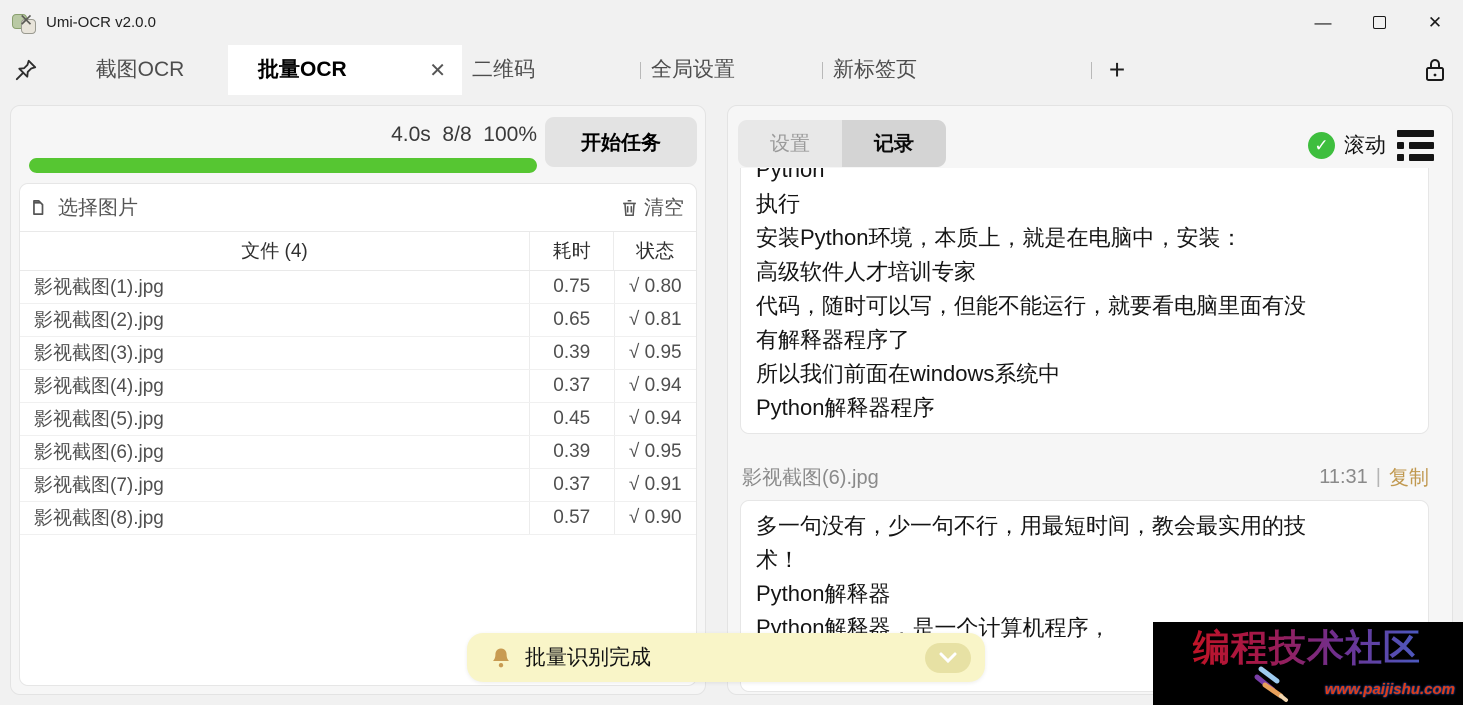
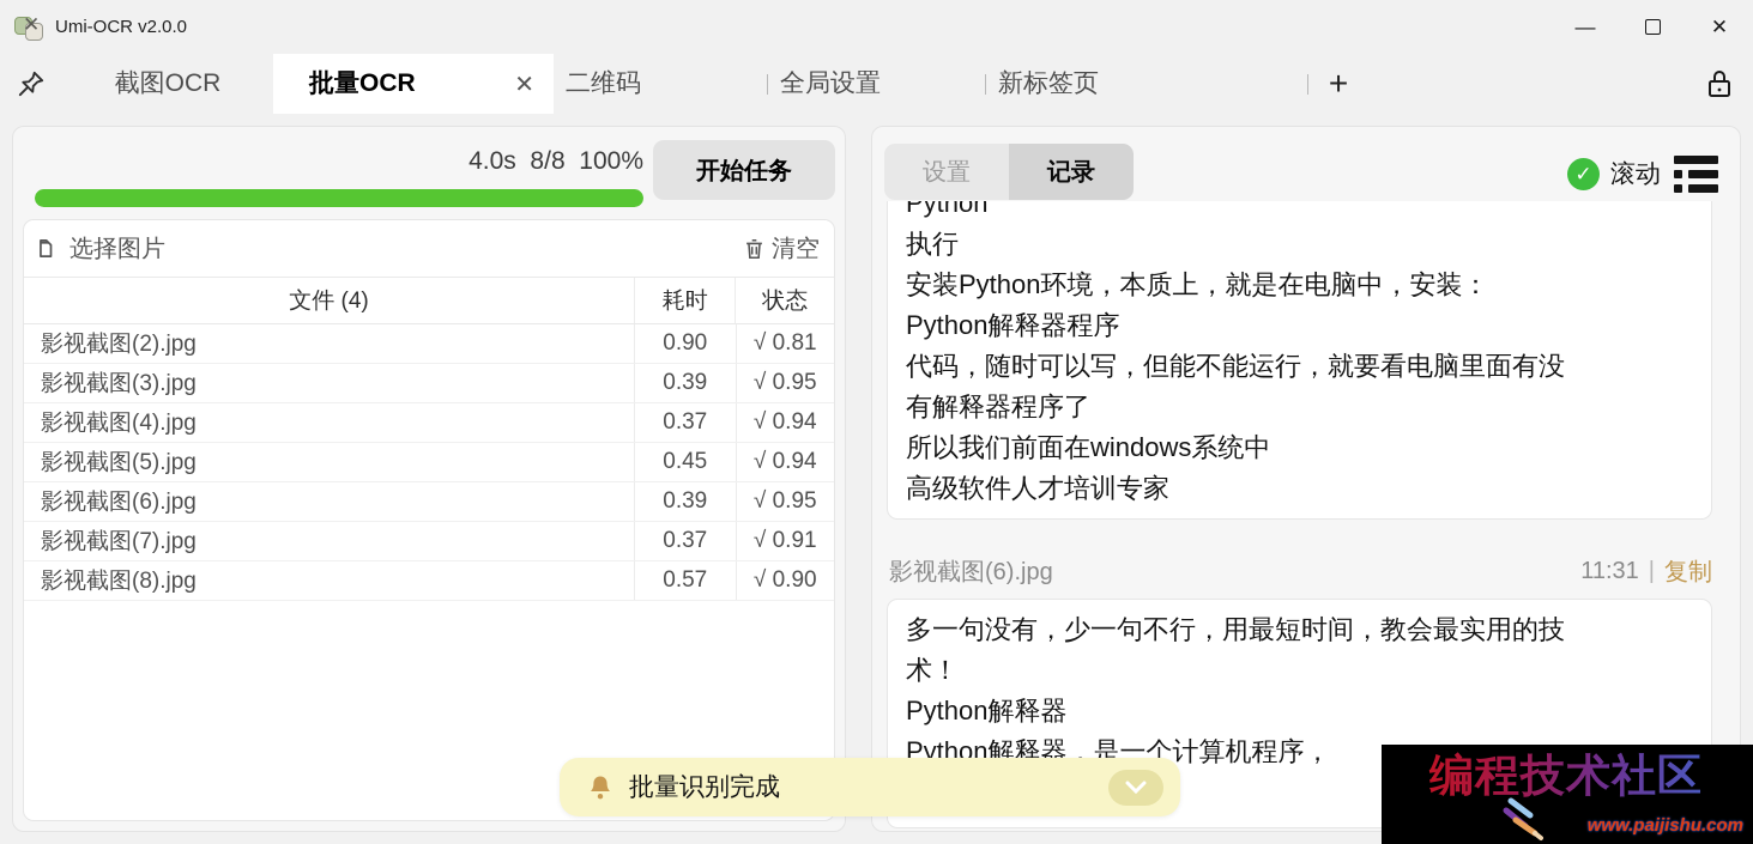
  ✕
  Umi-OCR v2.0.0
  —
  ✕
  截图OCR
  批量OCR
  ✕
  二维码
  全局设置
  新标签页
  +
  4.0s 8/8 100%
  开始任务
  选择图片
  清空
  文件 (4)
  耗时
  状态
- 影视截图(1).jpg
- 0.75
- √ 0.80
  影视截图(2).jpg
- 0.65
+ 0.90
  √ 0.81
  影视截图(3).jpg
  0.39
  √ 0.95
  影视截图(4).jpg
  0.37
  √ 0.94
  影视截图(5).jpg
  0.45
  √ 0.94
  影视截图(6).jpg
  0.39
  √ 0.95
  影视截图(7).jpg
  0.37
  √ 0.91
  影视截图(8).jpg
  0.57
  √ 0.90
  设置
  记录
  ✓
  滚动
  Python
  执行
  安装Python环境，本质上，就是在电脑中，安装：
- 高级软件人才培训专家
+ Python解释器程序
  代码，随时可以写，但能不能运行，就要看电脑里面有没
  有解释器程序了
  所以我们前面在windows系统中
- Python解释器程序
+ 高级软件人才培训专家
  影视截图(6).jpg
  11:31
  |
  复制
  多一句没有，少一句不行，用最短时间，教会最实用的技
  术！
  Python解释器
  Python解释器，是一个计算机程序，
  批量识别完成
  编程技术社区
  www.paijishu.com
